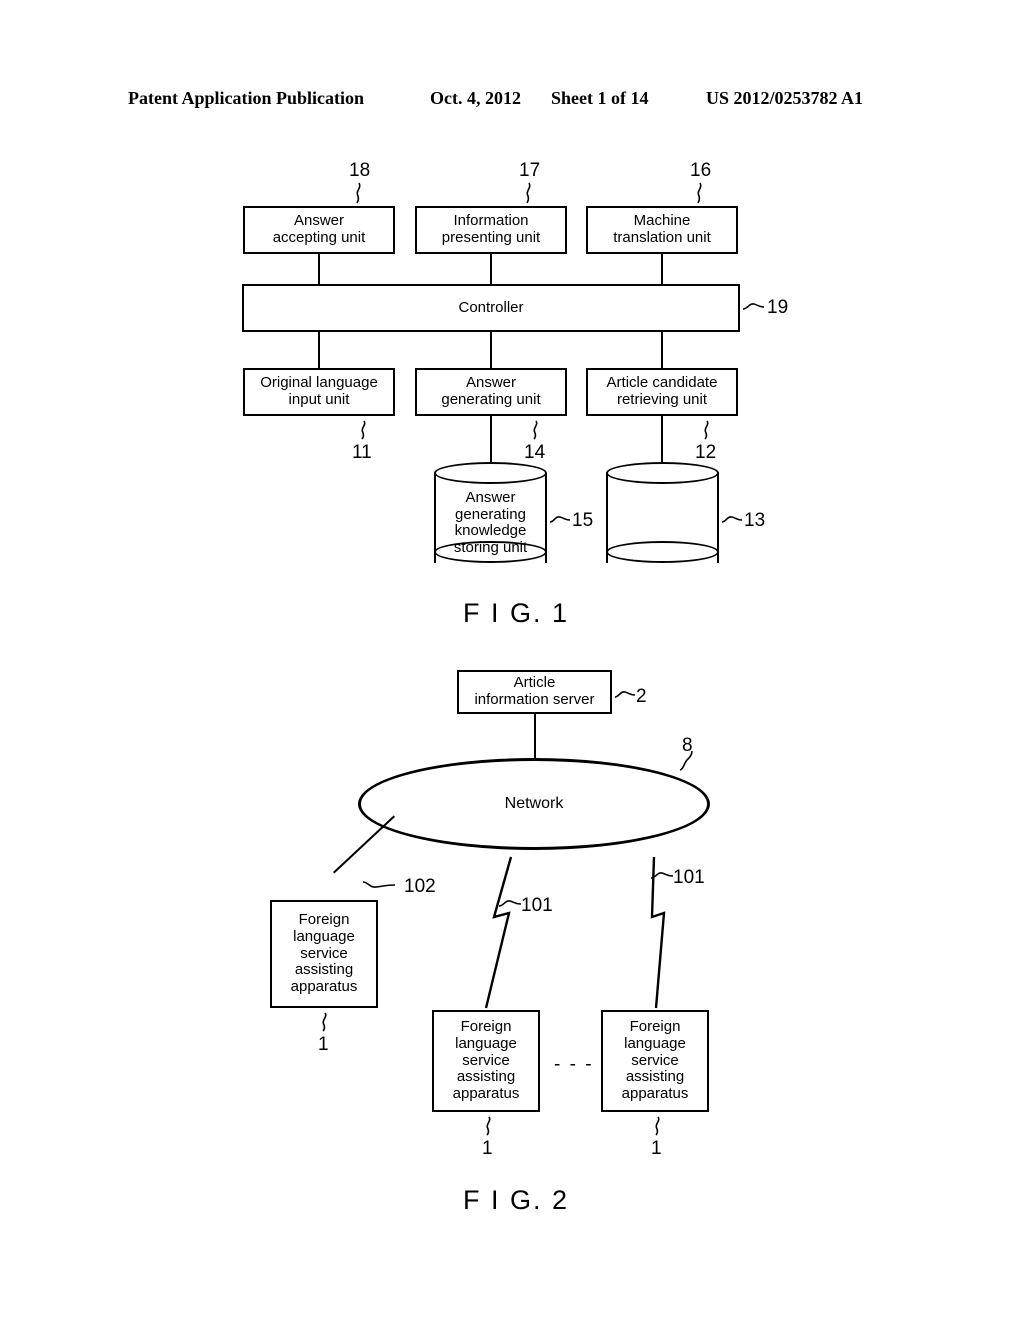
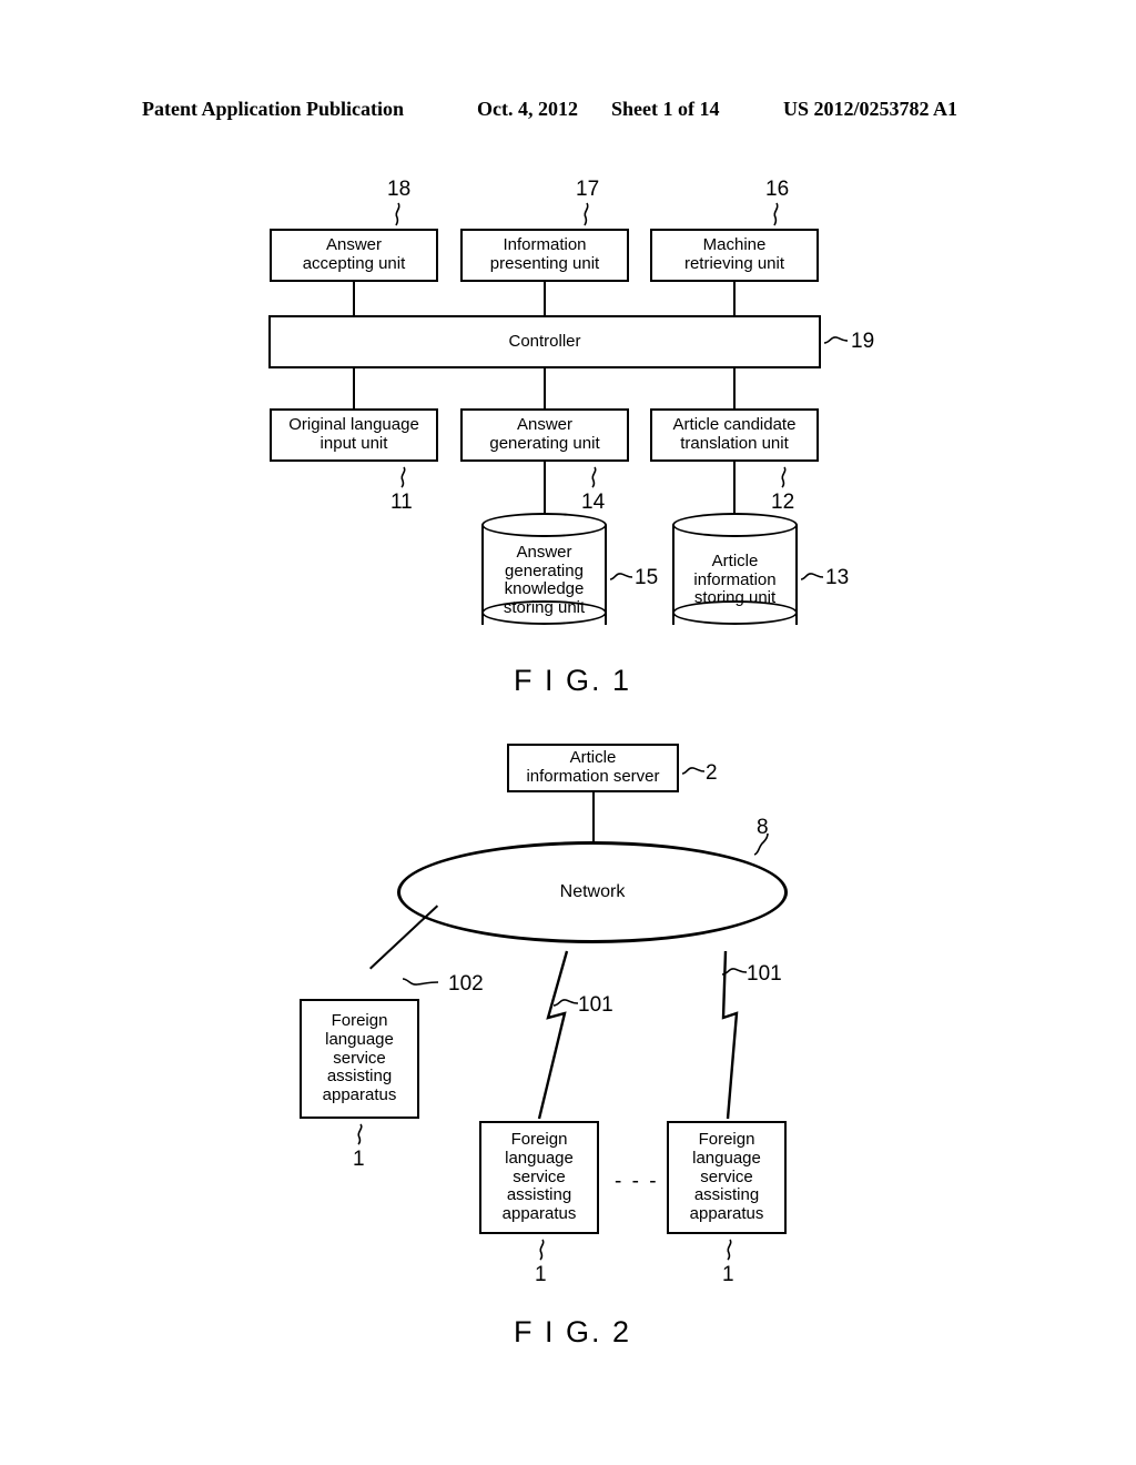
  Patent Application Publication
  Oct. 4, 2012
  Sheet 1 of 14
  US 2012/0253782 A1
  18
  17
  16
  Answer
  accepting unit
  Information
  presenting unit
  Machine
- translation unit
+ retrieving unit
  Controller
  19
  Original language
  input unit
  Answer
  generating unit
  Article candidate
- retrieving unit
+ translation unit
  11
  14
  12
  Answer generating knowledge storing unit
  15
+ Article information storing unit
  13
  F I G. 1
  Article
  information server
  2
  Network
  8
  102
  Foreign
  language
  service
  assisting
  apparatus
  1
  101
  101
  Foreign
  language
  service
  assisting
  apparatus
  1
  - - -
  Foreign
  language
  service
  assisting
  apparatus
  1
  F I G. 2
